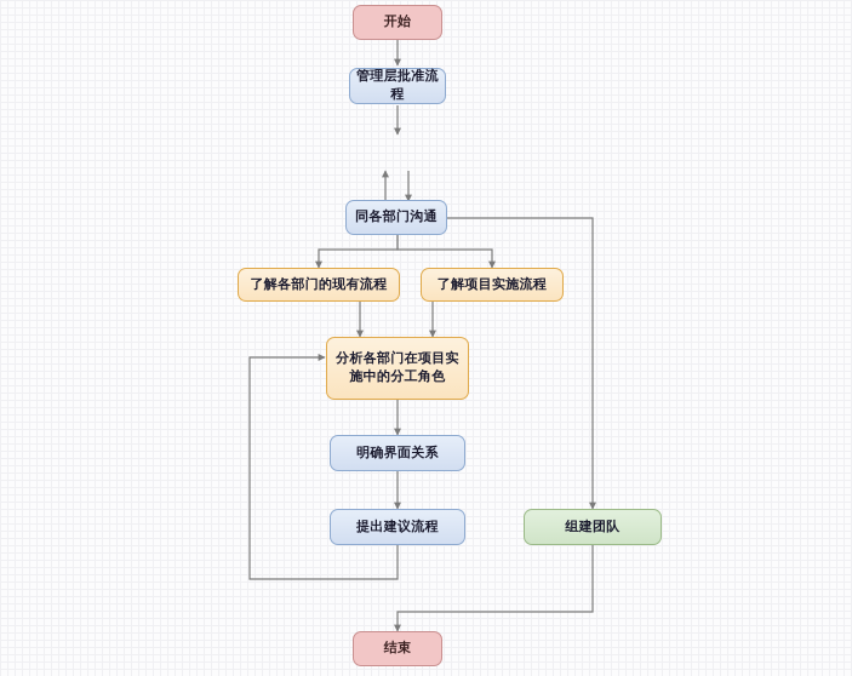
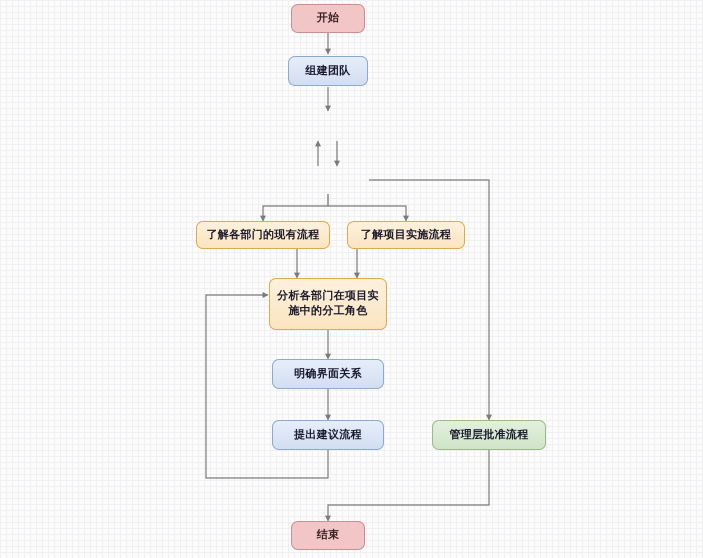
  开始
- 管理层批准流程
+ 组建团队
- 同各部门沟通
  了解各部门的现有流程
  了解项目实施流程
  分析各部门在项目实
  施中的分工角色
  明确界面关系
  提出建议流程
- 组建团队
+ 管理层批准流程
  结束
